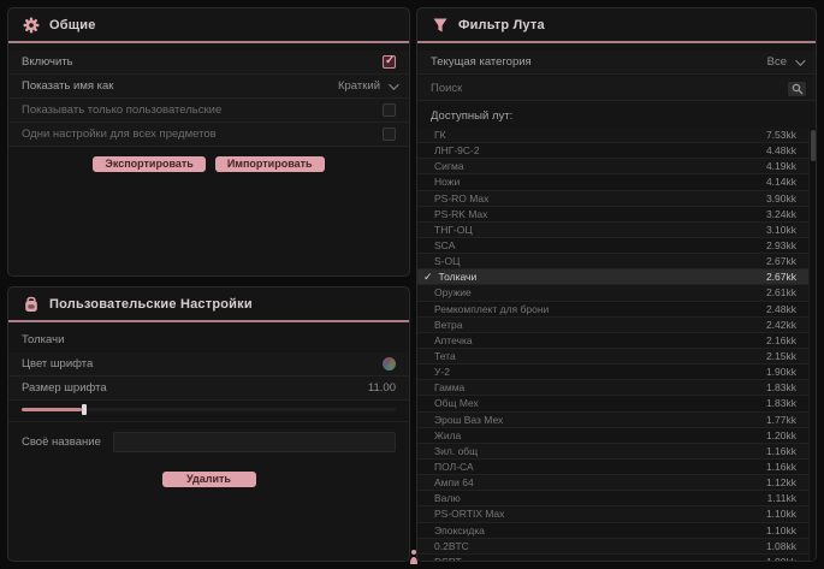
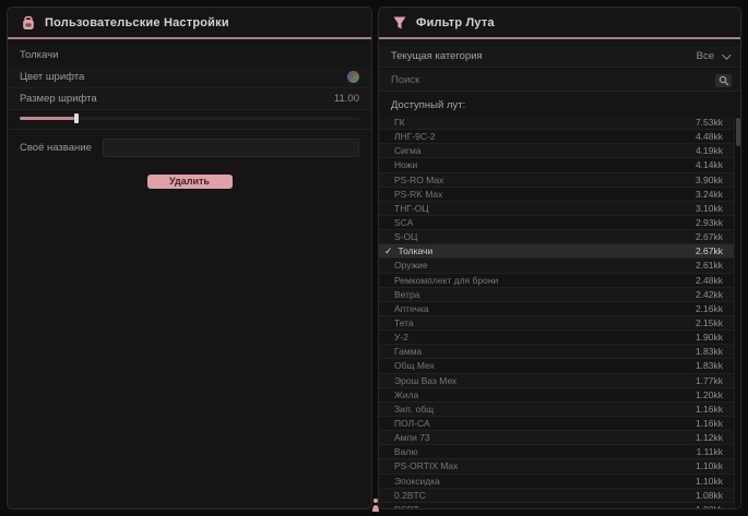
- Общие
- Включить
- Показать имя как
- Краткий
- Показывать только пользовательские
- Одни настройки для всех предметов
- Экспортировать
- Импортировать
  Пользовательские Настройки
  Толкачи
  Цвет шрифта
  Размер шрифта
  11.00
  Своё название
  Удалить
  Фильтр Лута
  Текущая категория
  Все
  Поиск
  Доступный лут:
  ГК
  7.53kk
  ЛНГ-9С-2
  4.48kk
  Сигма
  4.19kk
  Ножи
  4.14kk
  PS-RO Max
  3.90kk
  PS-RK Max
  3.24kk
  ТНГ-ОЦ
  3.10kk
  SCA
  2.93kk
  S-ОЦ
  2.67kk
  ✓
  Толкачи
  2.67kk
  Оружие
  2.61kk
  Ремкомплект для брони
  2.48kk
  Ветра
  2.42kk
  Аптечка
  2.16kk
  Тета
  2.15kk
  У-2
  1.90kk
  Гамма
  1.83kk
  Общ Мех
  1.83kk
  Эрош Ваз Мех
  1.77kk
  Жила
  1.20kk
  Зил. общ
  1.16kk
  ПОЛ-СА
  1.16kk
- Ампи 64
+ Ампи 73
  1.12kk
  Валю
  1.11kk
  PS-ORTIX Max
  1.10kk
  Эпоксидка
  1.10kk
  0.2BTC
  1.08kk
